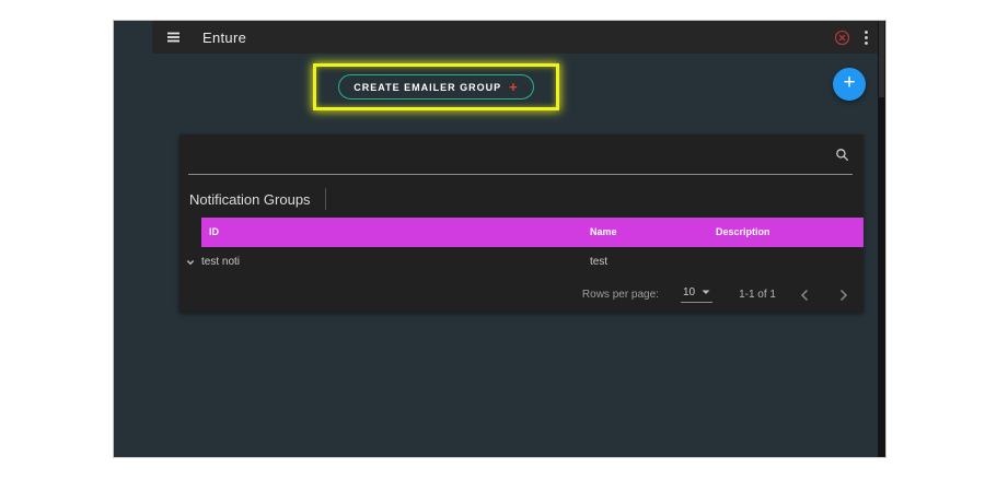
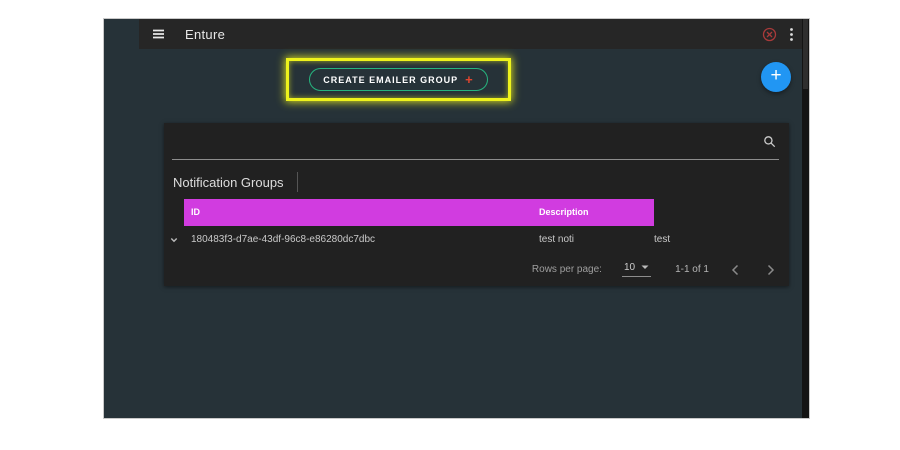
  Enture
  CREATE EMAILER GROUP
  +
  +
  Notification Groups
  ID
- Name
  Description
+ 180483f3-d7ae-43df-96c8-e86280dc7dbc
  test noti
  test
  Rows per page:
  10
  1-1 of 1
